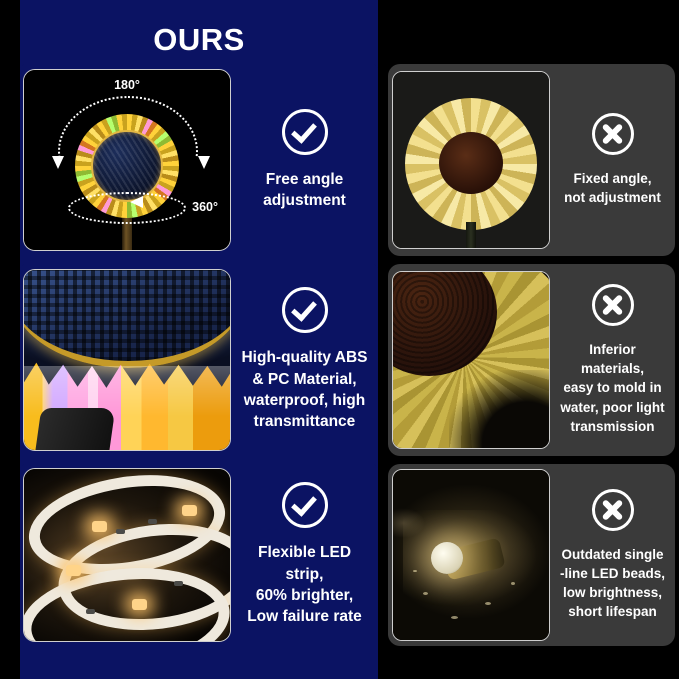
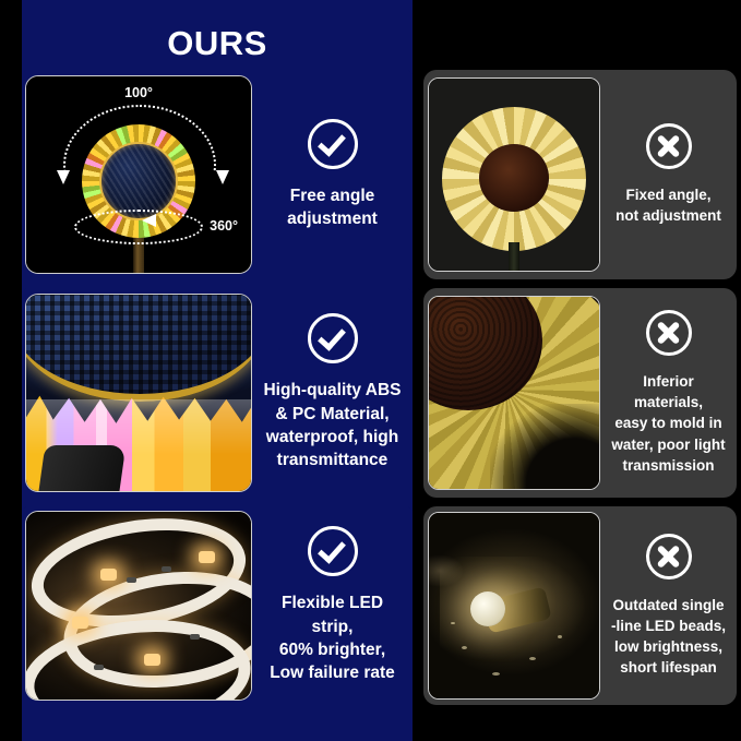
  OURS
- 180°
+ 100°
  360°
  Free angle
  adjustment
  Fixed angle,
  not adjustment
  High-quality ABS
  & PC Material,
  waterproof, high
  transmittance
  Inferior materials,
  easy to mold in
  water, poor light
  transmission
  Flexible LED strip,
  60% brighter,
  Low failure rate
  Outdated single
  -line LED beads,
  low brightness,
  short lifespan
